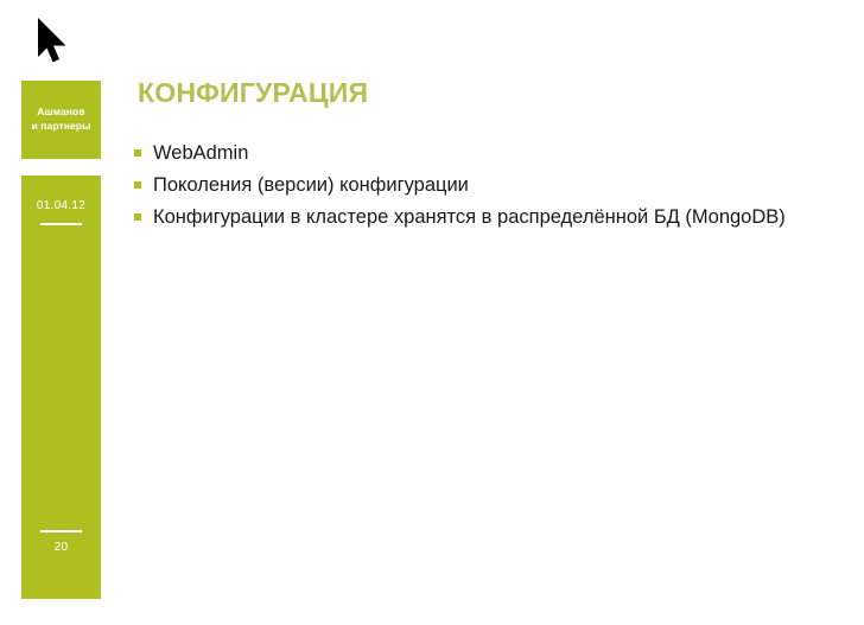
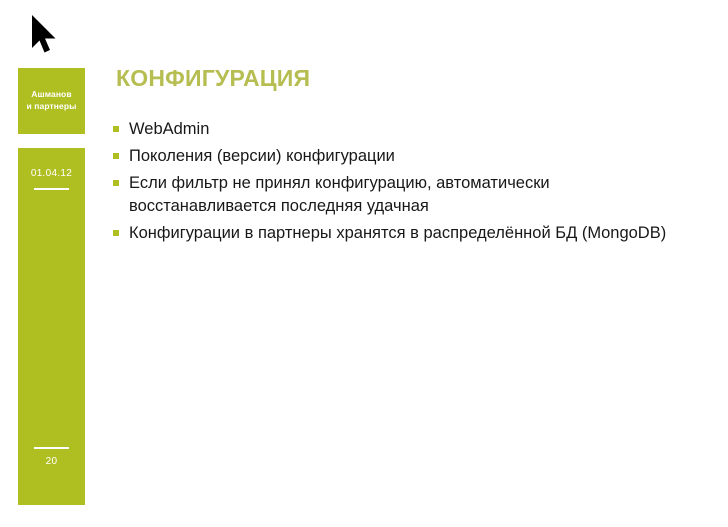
  Ашманов
  и партнеры
  01.04.12
  20
  КОНФИГУРАЦИЯ
  WebAdmin
  Поколения (версии) конфигурации
+ Если фильтр не принял конфигурацию, автоматически восстанавливается последняя удачная
- Конфигурации в кластере хранятся в распределённой БД (MongoDB)
+ Конфигурации в партнеры хранятся в распределённой БД (MongoDB)
